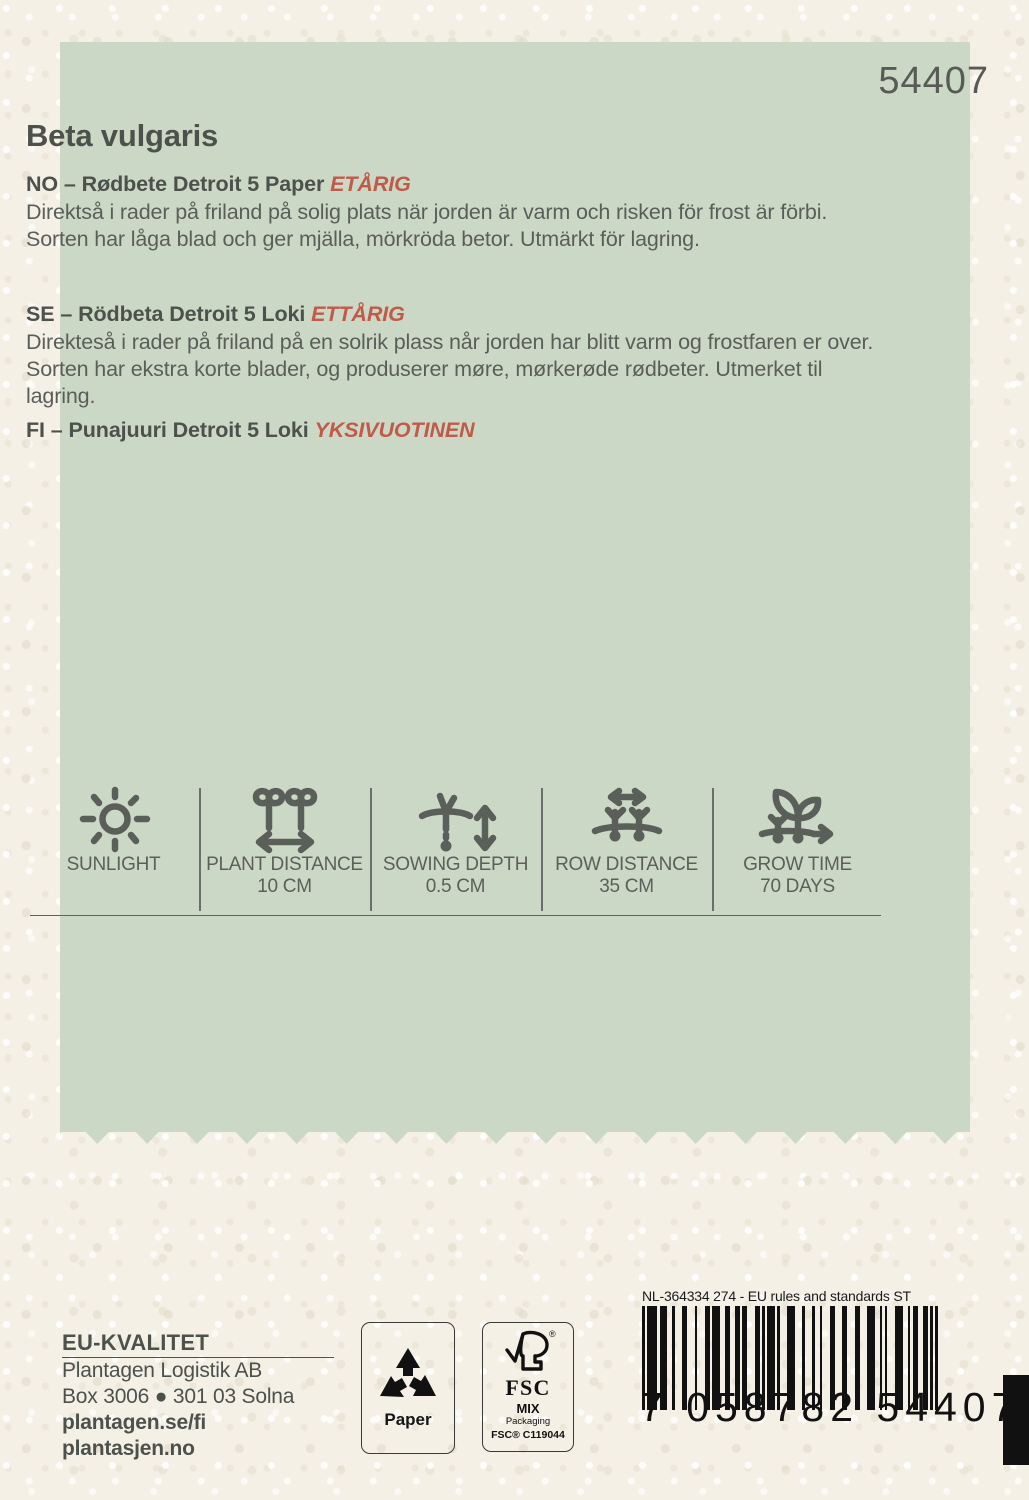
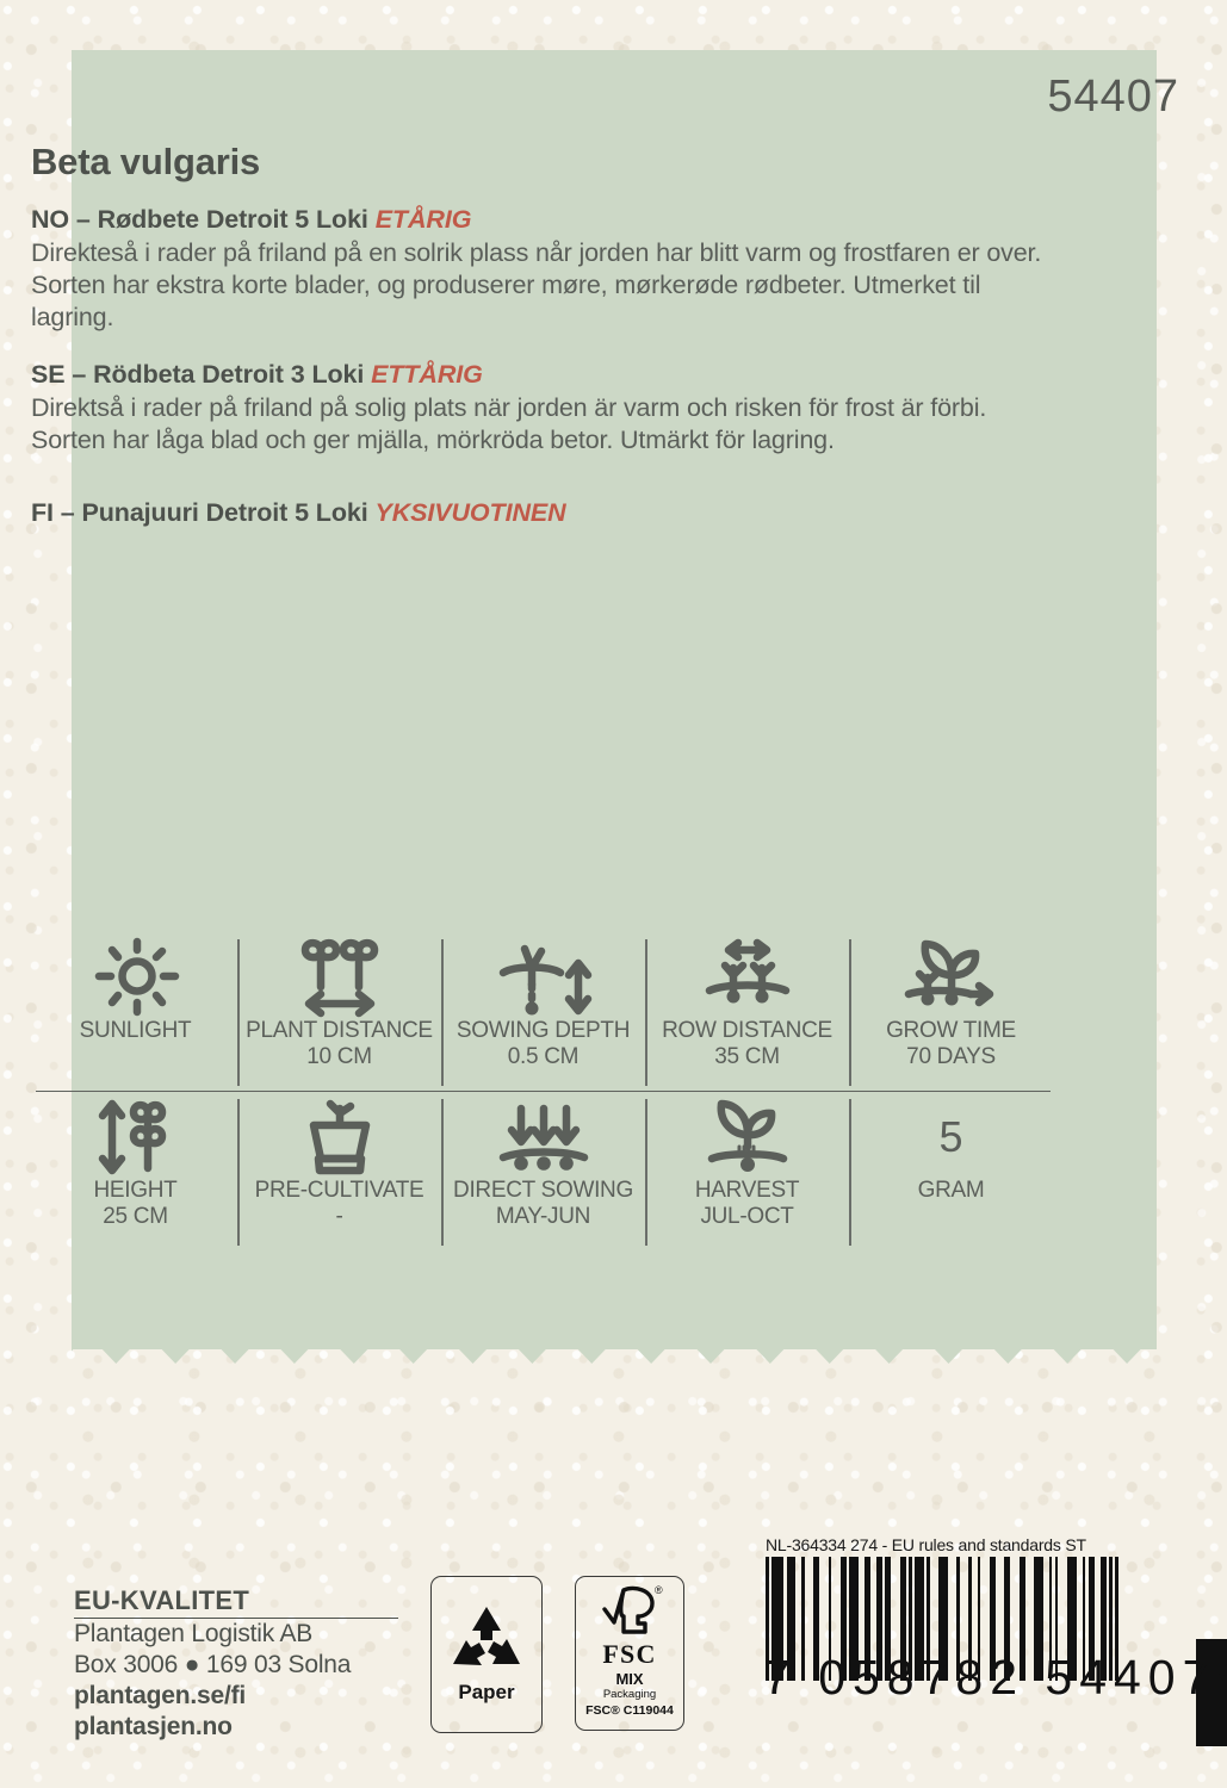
  54407
  Beta vulgaris
- NO – Rødbete Detroit 5 Paper ETÅRIG
+ NO – Rødbete Detroit 5 Loki ETÅRIG
- Direktså i rader på friland på solig plats när jorden är varm och risken för frost är förbi. Sorten har låga blad och ger mjälla, mörkröda betor. Utmärkt för lagring.
+ Direkteså i rader på friland på en solrik plass når jorden har blitt varm og frostfaren er over. Sorten har ekstra korte blader, og produserer møre, mørkerøde rødbeter. Utmerket til lagring.
- SE – Rödbeta Detroit 5 Loki ETTÅRIG
+ SE – Rödbeta Detroit 3 Loki ETTÅRIG
- Direkteså i rader på friland på en solrik plass når jorden har blitt varm og frostfaren er over. Sorten har ekstra korte blader, og produserer møre, mørkerøde rødbeter. Utmerket til lagring.
+ Direktså i rader på friland på solig plats när jorden är varm och risken för frost är förbi. Sorten har låga blad och ger mjälla, mörkröda betor. Utmärkt för lagring.
  FI – Punajuuri Detroit 5 Loki YKSIVUOTINEN
  SUNLIGHT
  PLANT DISTANCE
  10 CM
  SOWING DEPTH
  0.5 CM
  ROW DISTANCE
  35 CM
  GROW TIME
  70 DAYS
+ HEIGHT
+ 25 CM
+ PRE-CULTIVATE
+ -
+ DIRECT SOWING
+ MAY-JUN
+ HARVEST
+ JUL-OCT
+ 5
+ GRAM
  EU-KVALITET
  Plantagen Logistik AB
- Box 3006 ● 301 03 Solna
+ Box 3006 ● 169 03 Solna
  plantagen.se/fi
  plantasjen.no
  Paper
  ®
  FSC
  MIX
  Packaging
  FSC® C119044
  NL-364334 274 - EU rules and standards ST
  7 058782 54407
